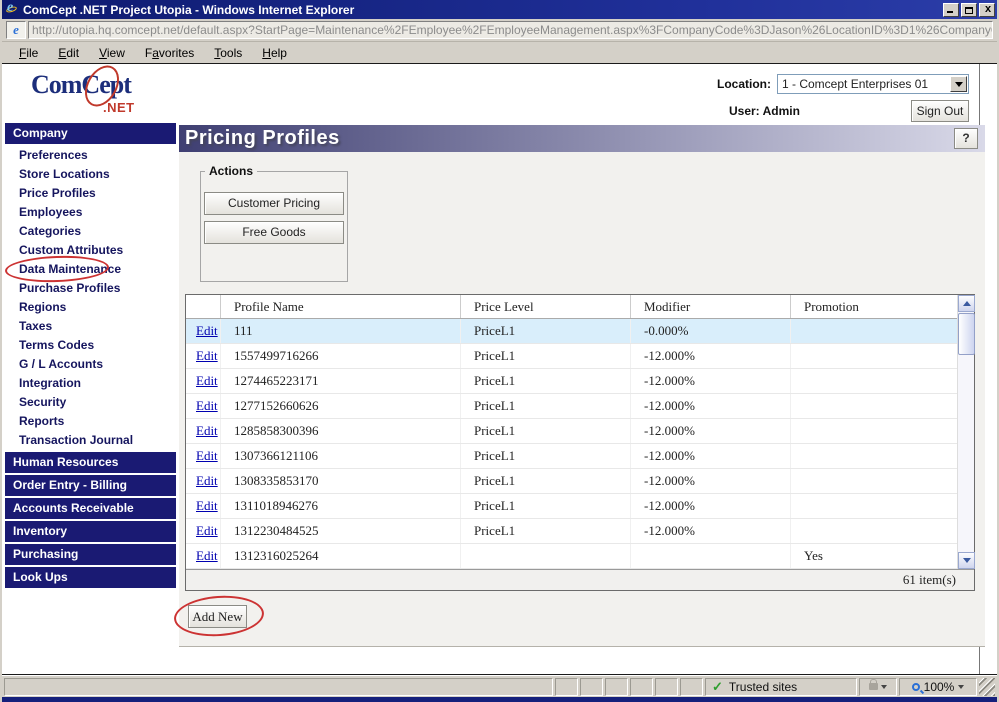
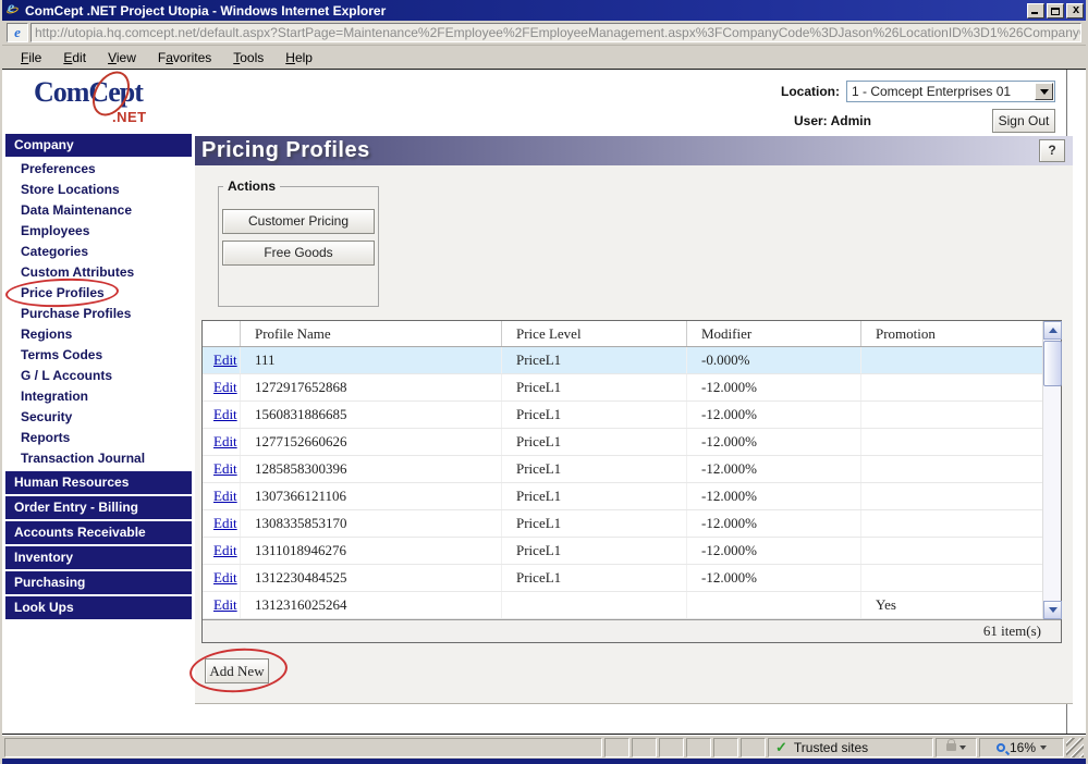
  e
  ComCept .NET Project Utopia - Windows Internet Explorer
  x
  e
  http://utopia.hq.comcept.net/default.aspx?StartPage=Maintenance%2FEmployee%2FEmployeeManagement.aspx%3FCompanyCode%3DJason%26LocationID%3D1%26Company
  File
  Edit
  View
  Favorites
  Tools
  Help
  ComCept
  .NET
  Location:
  1 - Comcept Enterprises 01
  User: Admin
  Sign Out
  Company
  Preferences
  Store Locations
- Price Profiles
+ Data Maintenance
  Employees
  Categories
  Custom Attributes
- Data Maintenance
+ Price Profiles
  Purchase Profiles
  Regions
- Taxes
  Terms Codes
  G / L Accounts
  Integration
  Security
  Reports
  Transaction Journal
  Human Resources
  Order Entry - Billing
  Accounts Receivable
  Inventory
  Purchasing
  Look Ups
  Pricing Profiles
  ?
  Actions
  Customer Pricing
  Free Goods
  Profile Name
  Price Level
  Modifier
  Promotion
  Edit
  111
  PriceL1
  -0.000%
  Edit
- 1557499716266
+ 1272917652868
  PriceL1
  -12.000%
  Edit
- 1274465223171
+ 1560831886685
  PriceL1
  -12.000%
  Edit
  1277152660626
  PriceL1
  -12.000%
  Edit
  1285858300396
  PriceL1
  -12.000%
  Edit
  1307366121106
  PriceL1
  -12.000%
  Edit
  1308335853170
  PriceL1
  -12.000%
  Edit
  1311018946276
  PriceL1
  -12.000%
  Edit
  1312230484525
  PriceL1
  -12.000%
  Edit
  1312316025264
  Yes
  61 item(s)
  Add New
  ✓
  Trusted sites
- 100%
+ 16%
